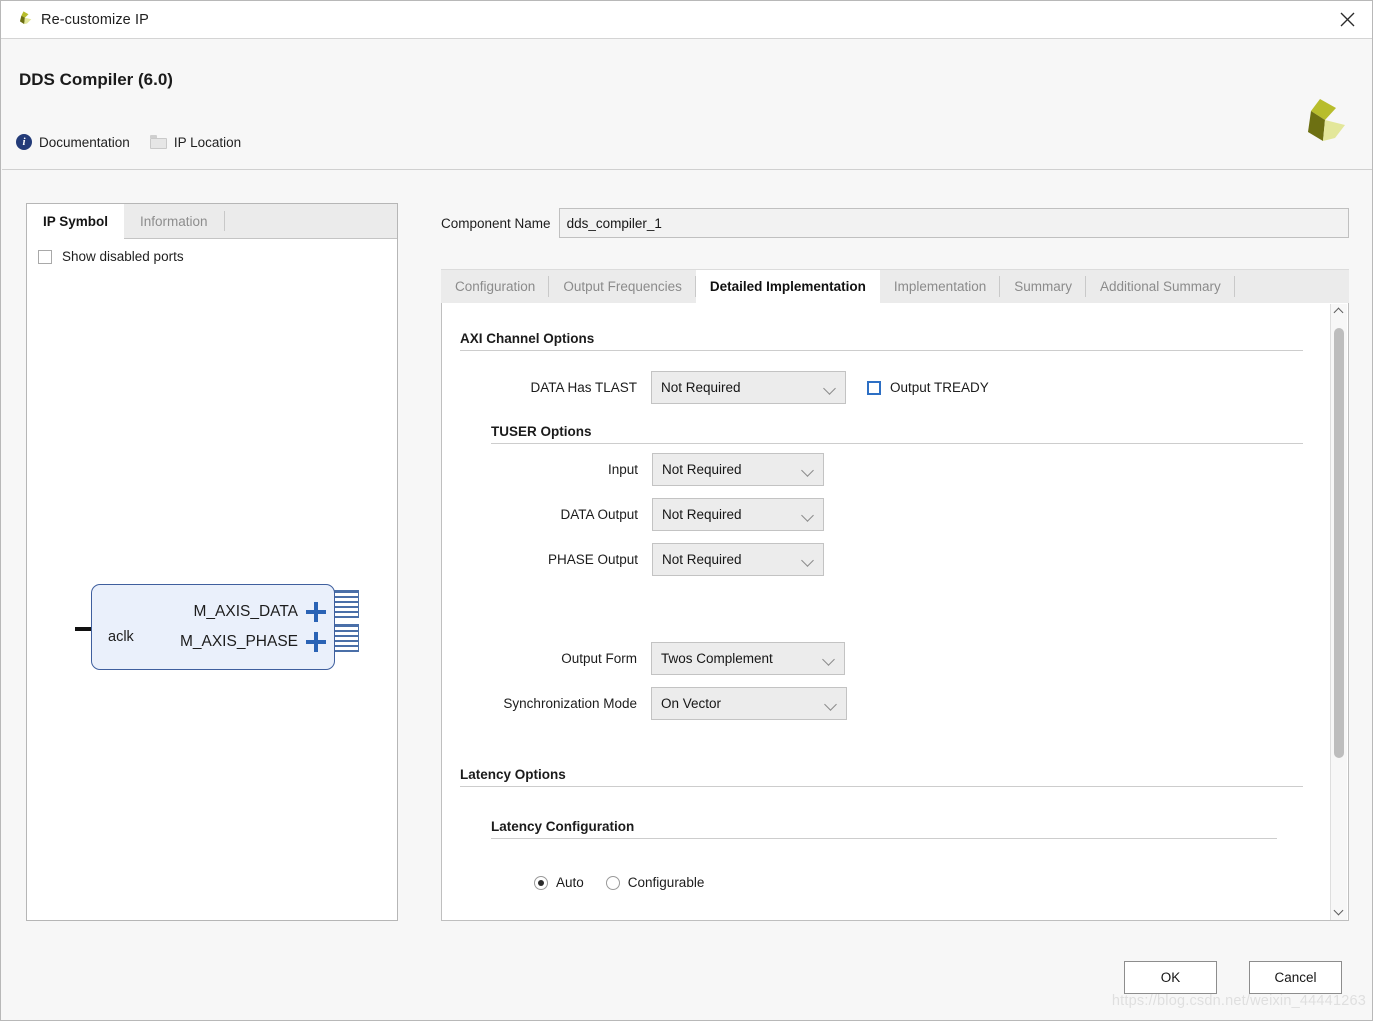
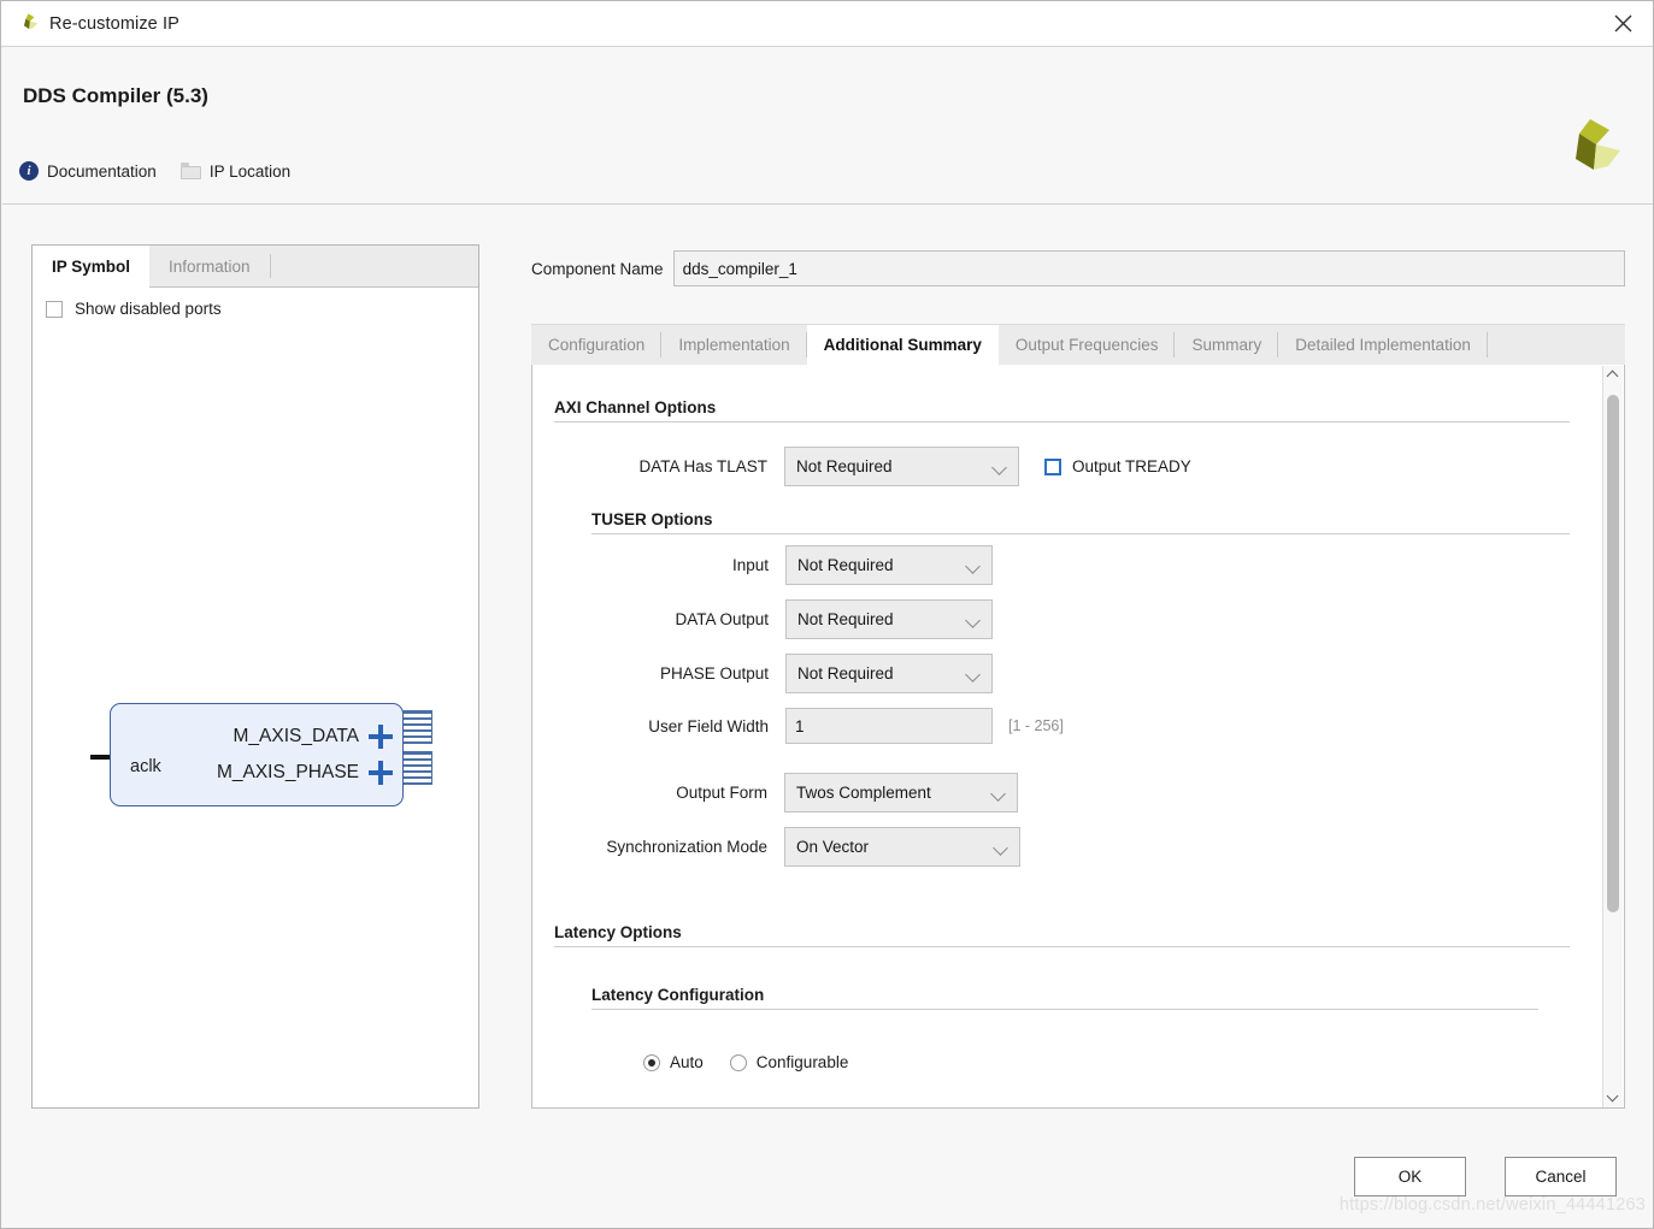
  Re-customize IP
- DDS Compiler (6.0)
+ DDS Compiler (5.3)
  i
  Documentation
  IP Location
  IP Symbol
  Information
  Show disabled ports
  aclk
  M_AXIS_DATA
  M_AXIS_PHASE
  Component Name
  dds_compiler_1
  Configuration
- Output Frequencies
+ Implementation
- Detailed Implementation
+ Additional Summary
- Implementation
+ Output Frequencies
  Summary
- Additional Summary
+ Detailed Implementation
  AXI Channel Options
  DATA Has TLAST
  Not Required
  Output TREADY
  TUSER Options
  Input
  Not Required
  DATA Output
  Not Required
  PHASE Output
  Not Required
+ User Field Width
+ 1
+ [1 - 256]
  Output Form
  Twos Complement
  Synchronization Mode
  On Vector
  Latency Options
  Latency Configuration
  Auto
  Configurable
  OK
  Cancel
  https://blog.csdn.net/weixin_44441263
